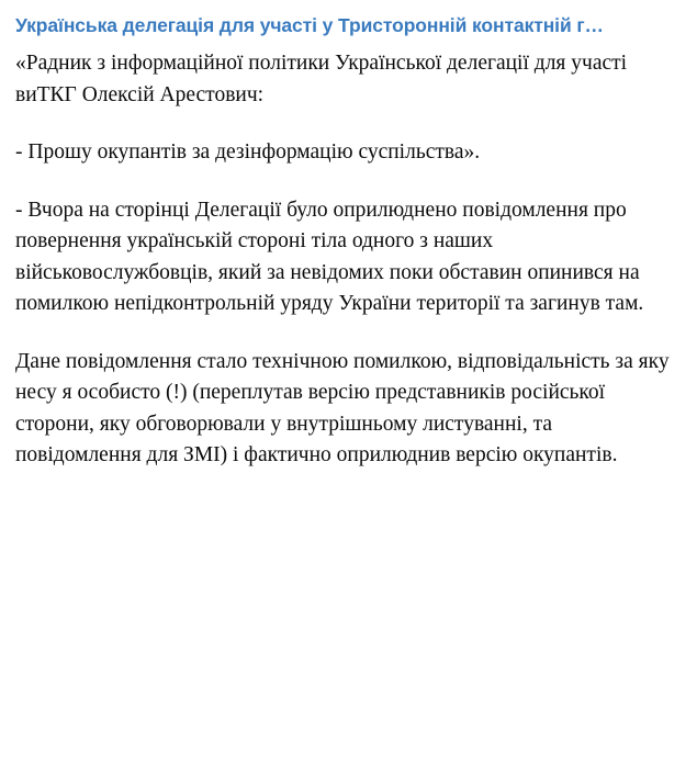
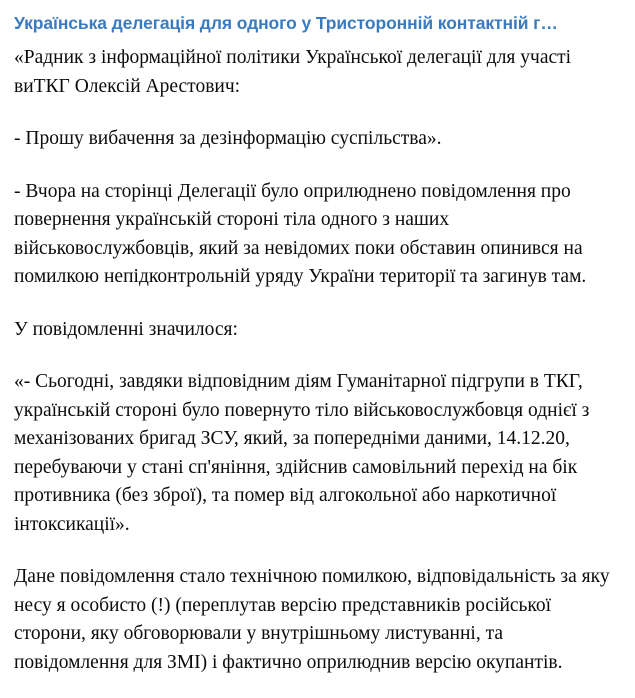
- Українська делегація для участі у Тристоронній контактній г…
+ Українська делегація для одного у Тристоронній контактній г…
  «Радник з інформаційної політики Української делегації для участі виТКГ Олексій Арестович:
- - Прошу окупантів за дезінформацію суспільства».
+ - Прошу вибачення за дезінформацію суспільства».
  - Вчора на сторінці Делегації було оприлюднено повідомлення про повернення українській стороні тіла одного з наших військовослужбовців, який за невідомих поки обставин опинився на помилкою непідконтрольній уряду України території та загинув там.
+ У повідомленні значилося:
+ «- Сьогодні, завдяки відповідним діям Гуманітарної підгрупи в ТКГ, українській стороні було повернуто тіло військовослужбовця однієї з механізованих бригад ЗСУ, який, за попередніми даними, 14.12.20, перебуваючи у стані сп'яніння, здійснив самовільний перехід на бік противника (без зброї), та помер від алгокольної або наркотичної інтоксикації».
  Дане повідомлення стало технічною помилкою, відповідальність за яку несу я особисто (!) (переплутав версію представників російської сторони, яку обговорювали у внутрішньому листуванні, та повідомлення для ЗМІ) і фактично оприлюднив версію окупантів.
